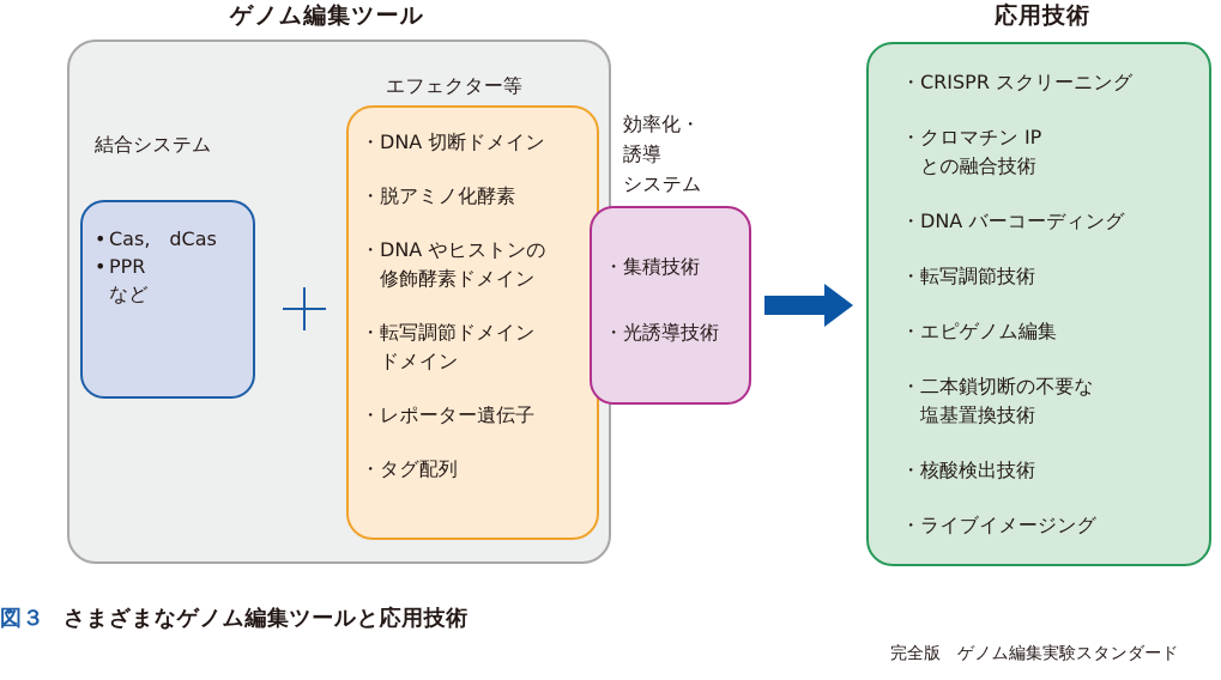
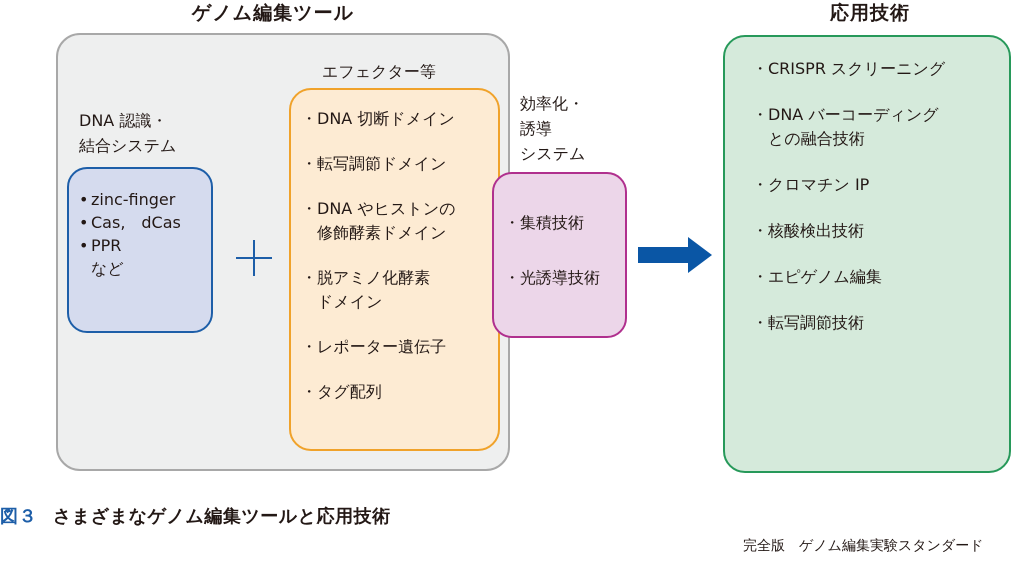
  ゲノム編集ツール
  応用技術
+ DNA 認識・
  結合システム
+ • zinc-finger
  • Cas, dCas
  • PPR
  など
  エフェクター等
  ・DNA 切断ドメイン
- ・脱アミノ化酵素
+ ・転写調節ドメイン
  ・DNA やヒストンの
  修飾酵素ドメイン
- ・転写調節ドメイン
+ ・脱アミノ化酵素
  ドメイン
  ・レポーター遺伝子
  ・タグ配列
  効率化・
  誘導
  システム
  ・集積技術
  ・光誘導技術
  ・CRISPR スクリーニング
- ・クロマチン IP
+ ・DNA バーコーディング
  との融合技術
- ・DNA バーコーディング
+ ・クロマチン IP
- ・転写調節技術
+ ・核酸検出技術
  ・エピゲノム編集
- ・二本鎖切断の不要な
- 塩基置換技術
- ・核酸検出技術
+ ・転写調節技術
- ・ライブイメージング
  図３ さまざまなゲノム編集ツールと応用技術
  完全版 ゲノム編集実験スタンダード
